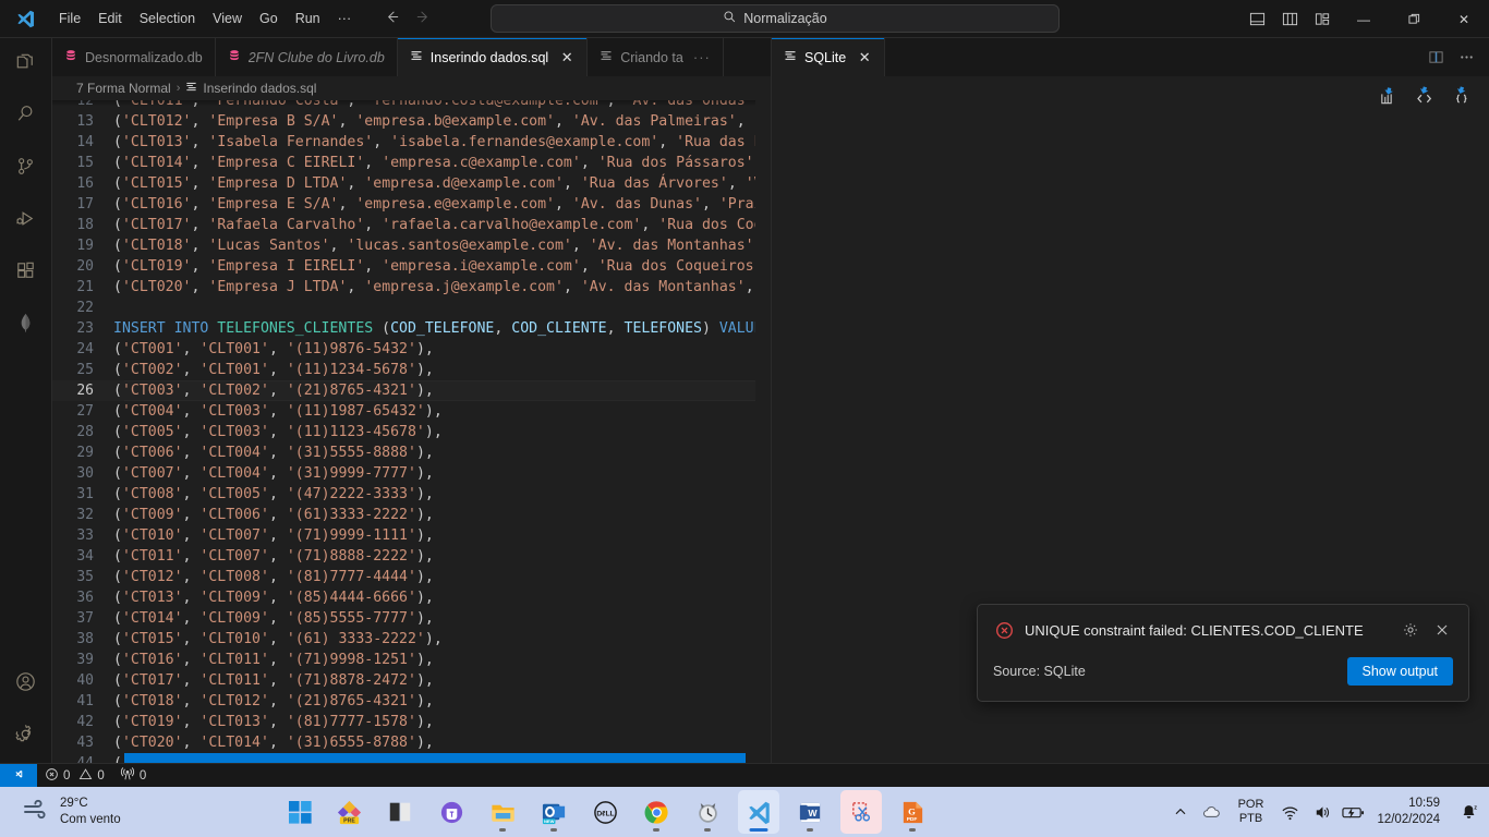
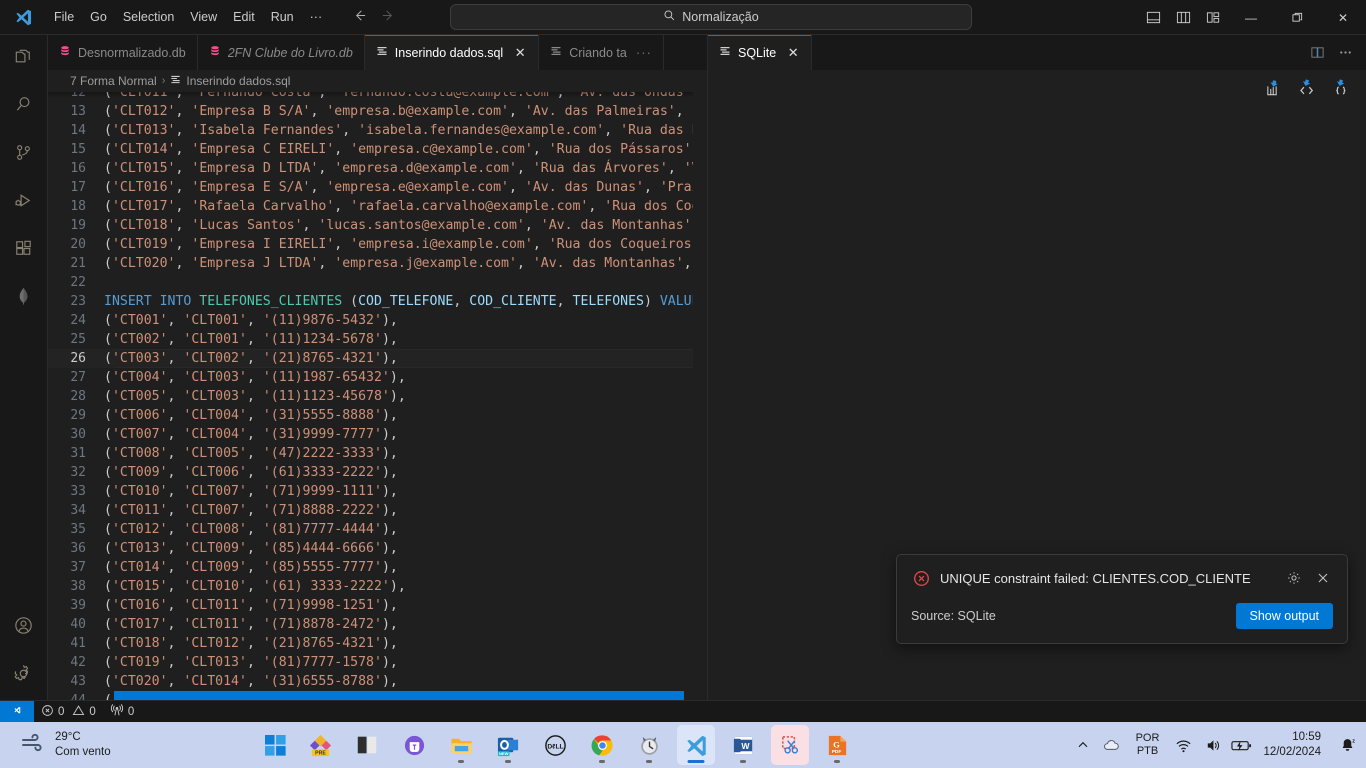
  File
- Edit
+ Go
  Selection
  View
- Go
+ Edit
  Run
  ···
  Normalização
  —
  ✕
  Desnormalizado.db
  2FN Clube do Livro.db
  Inserindo dados.sql
  ✕
  Criando ta
  ···
  7 Forma Normal
  ›
  Inserindo dados.sql
  13
  ('CLT012', 'Empresa B S/A', 'empresa.b@example.com', 'Av. das Palmeiras',
  14
  ('CLT013', 'Isabela Fernandes', 'isabela.fernandes@example.com', 'Rua das
  15
  ('CLT014', 'Empresa C EIRELI', 'empresa.c@example.com', 'Rua dos Pássaros'
  16
  ('CLT015', 'Empresa D LTDA', 'empresa.d@example.com', 'Rua das Árvores', '
  17
  ('CLT016', 'Empresa E S/A', 'empresa.e@example.com', 'Av. das Dunas', 'Pra
  18
  ('CLT017', 'Rafaela Carvalho', 'rafaela.carvalho@example.com', 'Rua dos Co
  19
  ('CLT018', 'Lucas Santos', 'lucas.santos@example.com', 'Av. das Montanhas'
  20
  ('CLT019', 'Empresa I EIRELI', 'empresa.i@example.com', 'Rua dos Coqueiros
  21
  ('CLT020', 'Empresa J LTDA', 'empresa.j@example.com', 'Av. das Montanhas',
  22
  23
  INSERT INTO TELEFONES_CLIENTES (COD_TELEFONE, COD_CLIENTE, TELEFONES) VALU
  24
  ('CT001', 'CLT001', '(11)9876-5432'),
  25
  ('CT002', 'CLT001', '(11)1234-5678'),
  26
  ('CT003', 'CLT002', '(21)8765-4321'),
  27
  ('CT004', 'CLT003', '(11)1987-65432'),
  28
  ('CT005', 'CLT003', '(11)1123-45678'),
  29
  ('CT006', 'CLT004', '(31)5555-8888'),
  30
  ('CT007', 'CLT004', '(31)9999-7777'),
  31
  ('CT008', 'CLT005', '(47)2222-3333'),
  32
  ('CT009', 'CLT006', '(61)3333-2222'),
  33
  ('CT010', 'CLT007', '(71)9999-1111'),
  34
  ('CT011', 'CLT007', '(71)8888-2222'),
  35
  ('CT012', 'CLT008', '(81)7777-4444'),
  36
  ('CT013', 'CLT009', '(85)4444-6666'),
  37
  ('CT014', 'CLT009', '(85)5555-7777'),
  38
  ('CT015', 'CLT010', '(61) 3333-2222'),
  39
  ('CT016', 'CLT011', '(71)9998-1251'),
  40
  ('CT017', 'CLT011', '(71)8878-2472'),
  41
  ('CT018', 'CLT012', '(21)8765-4321'),
  42
  ('CT019', 'CLT013', '(81)7777-1578'),
  43
  ('CT020', 'CLT014', '(31)6555-8788'),
  SQLite
  ✕
  UNIQUE constraint failed: CLIENTES.COD_CLIENTE
  Source: SQLite
  Show output
  0
  0
  0
  29°C
  Com vento
  W
  G
  POR
  PTB
  10:59
  12/02/2024
